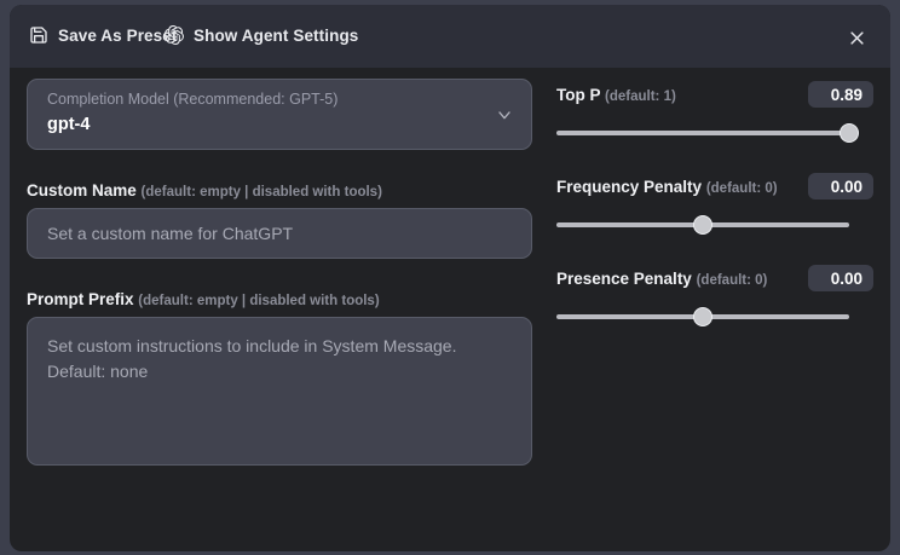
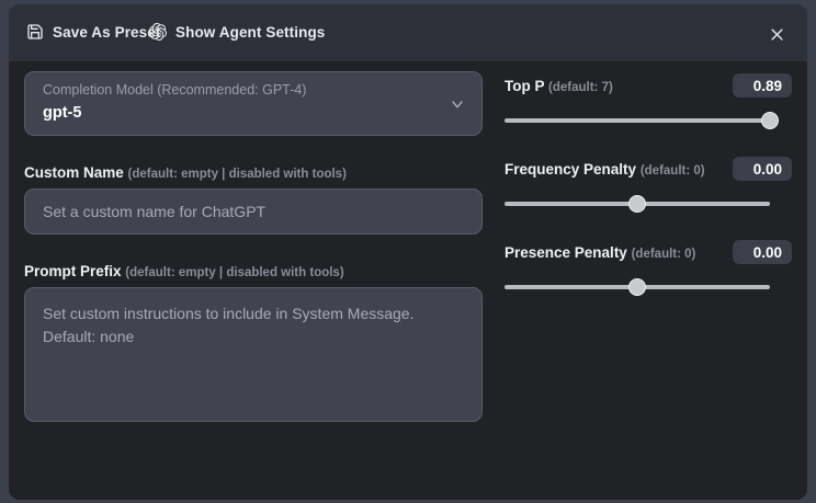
  Save As Preset
  Show Agent Settings
- Completion Model (Recommended: GPT-5)
+ Completion Model (Recommended: GPT-4)
- gpt-4
+ gpt-5
  Custom Name (default: empty | disabled with tools)
  Set a custom name for ChatGPT
  Prompt Prefix (default: empty | disabled with tools)
  Set custom instructions to include in System Message.
  Default: none
- Top P (default: 1)
+ Top P (default: 7)
  0.89
  Frequency Penalty (default: 0)
  0.00
  Presence Penalty (default: 0)
  0.00
